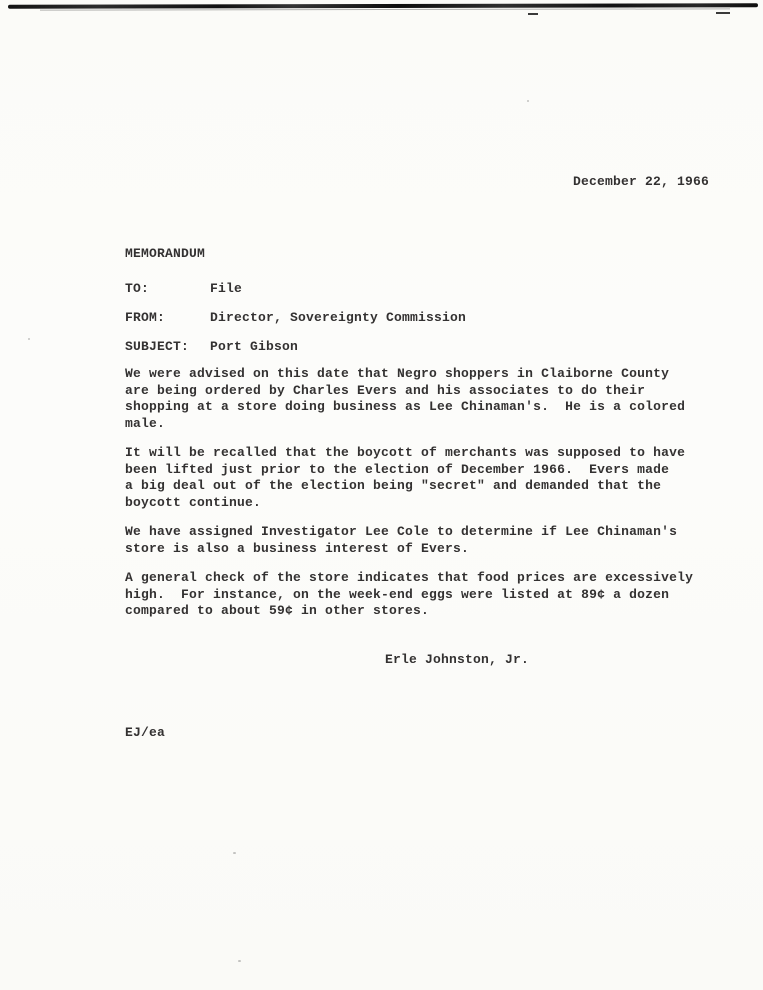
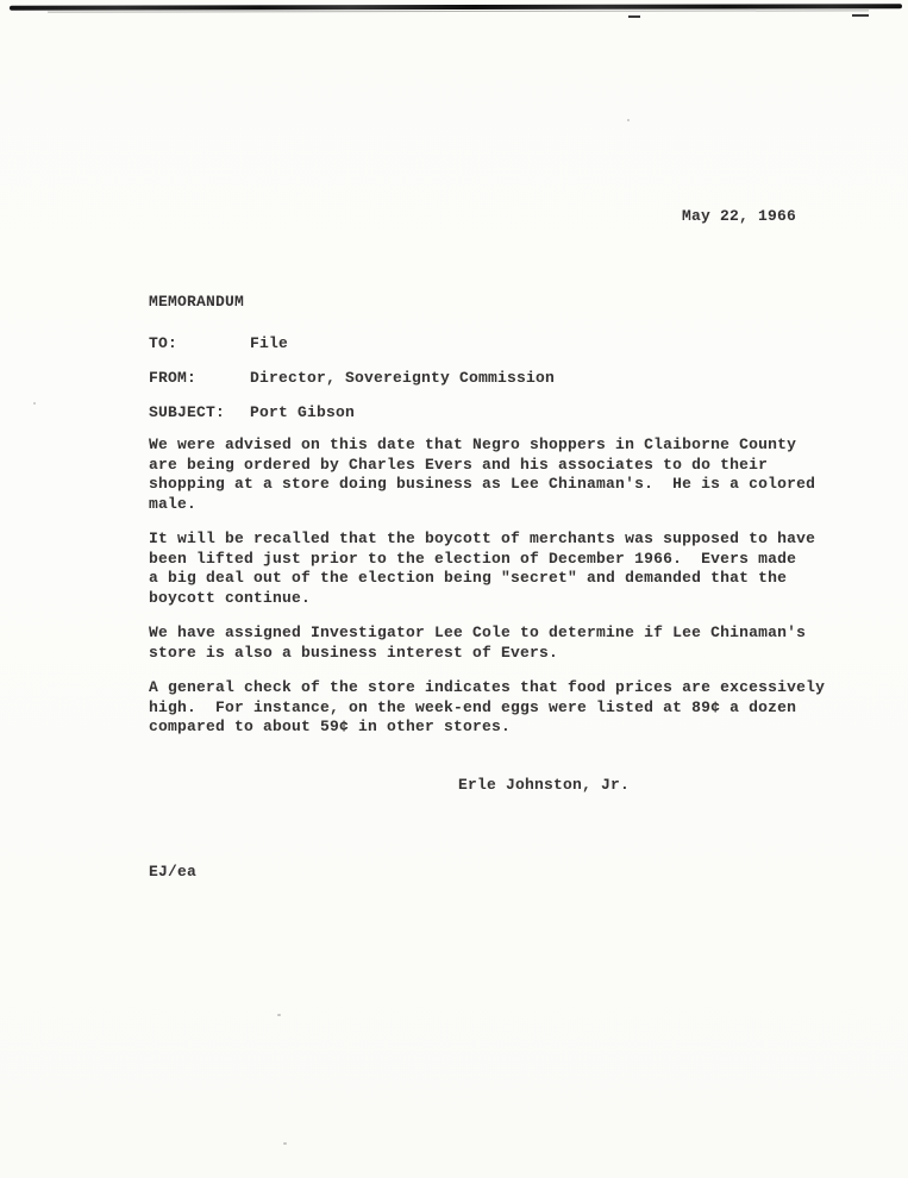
- December 22, 1966
+ May 22, 1966
  MEMORANDUM
  TO: File
  FROM: Director, Sovereignty Commission
  SUBJECT: Port Gibson
  We were advised on this date that Negro shoppers in Claiborne County
  are being ordered by Charles Evers and his associates to do their
  shopping at a store doing business as Lee Chinaman's. He is a colored
  male.
  It will be recalled that the boycott of merchants was supposed to have
  been lifted just prior to the election of December 1966. Evers made
  a big deal out of the election being "secret" and demanded that the
  boycott continue.
  We have assigned Investigator Lee Cole to determine if Lee Chinaman's
  store is also a business interest of Evers.
  A general check of the store indicates that food prices are excessively
  high. For instance, on the week-end eggs were listed at 89¢ a dozen
  compared to about 59¢ in other stores.
  Erle Johnston, Jr.
  EJ/ea
